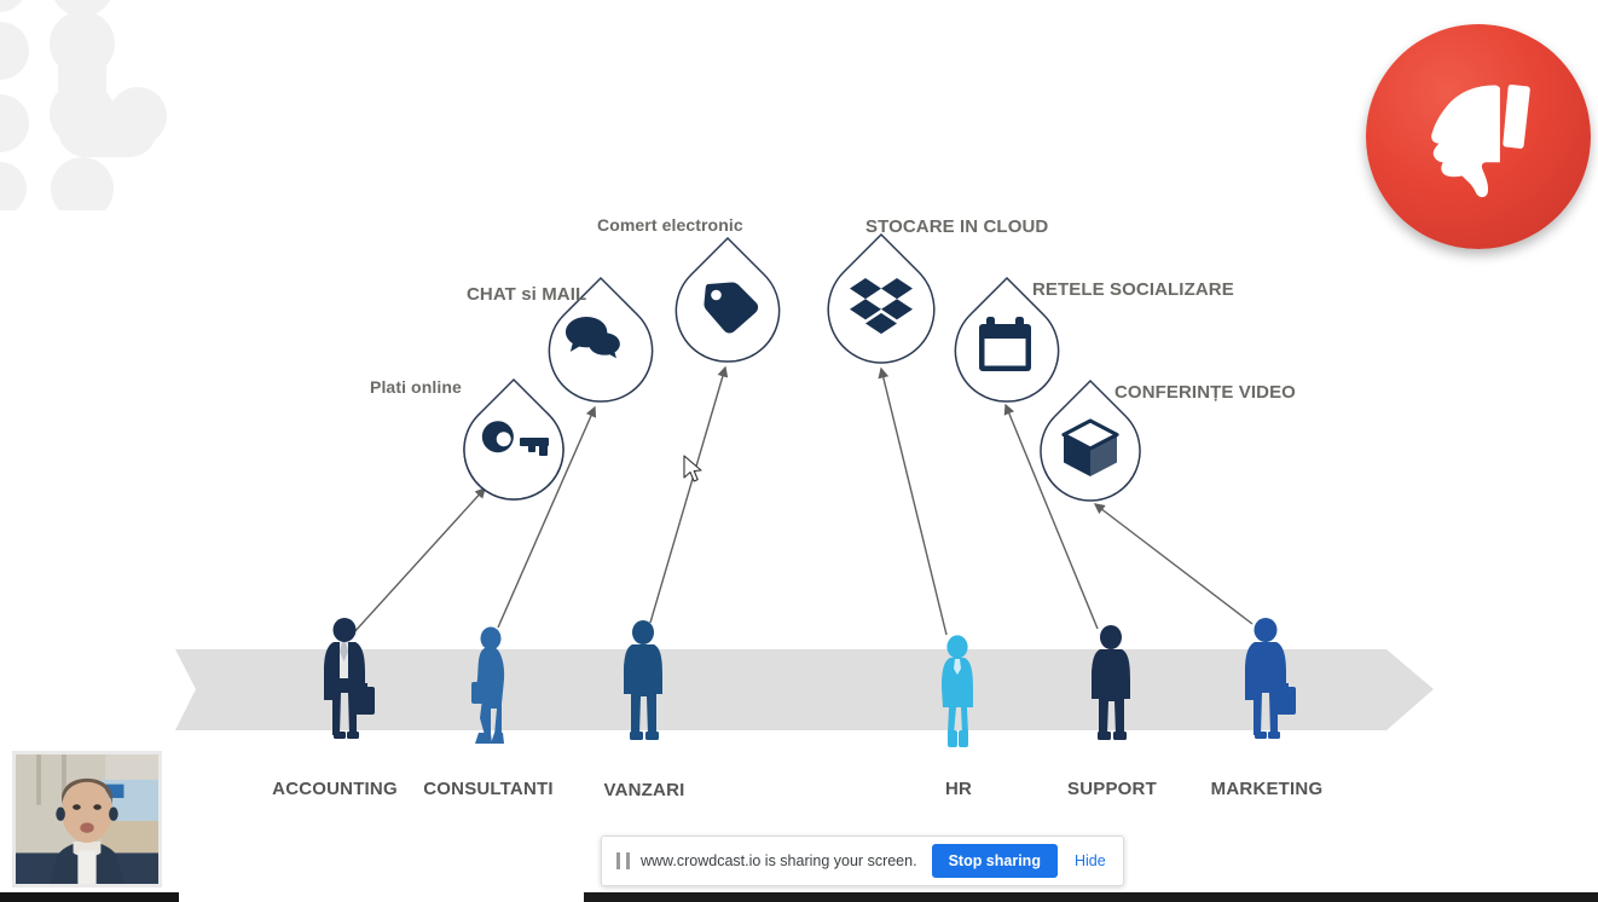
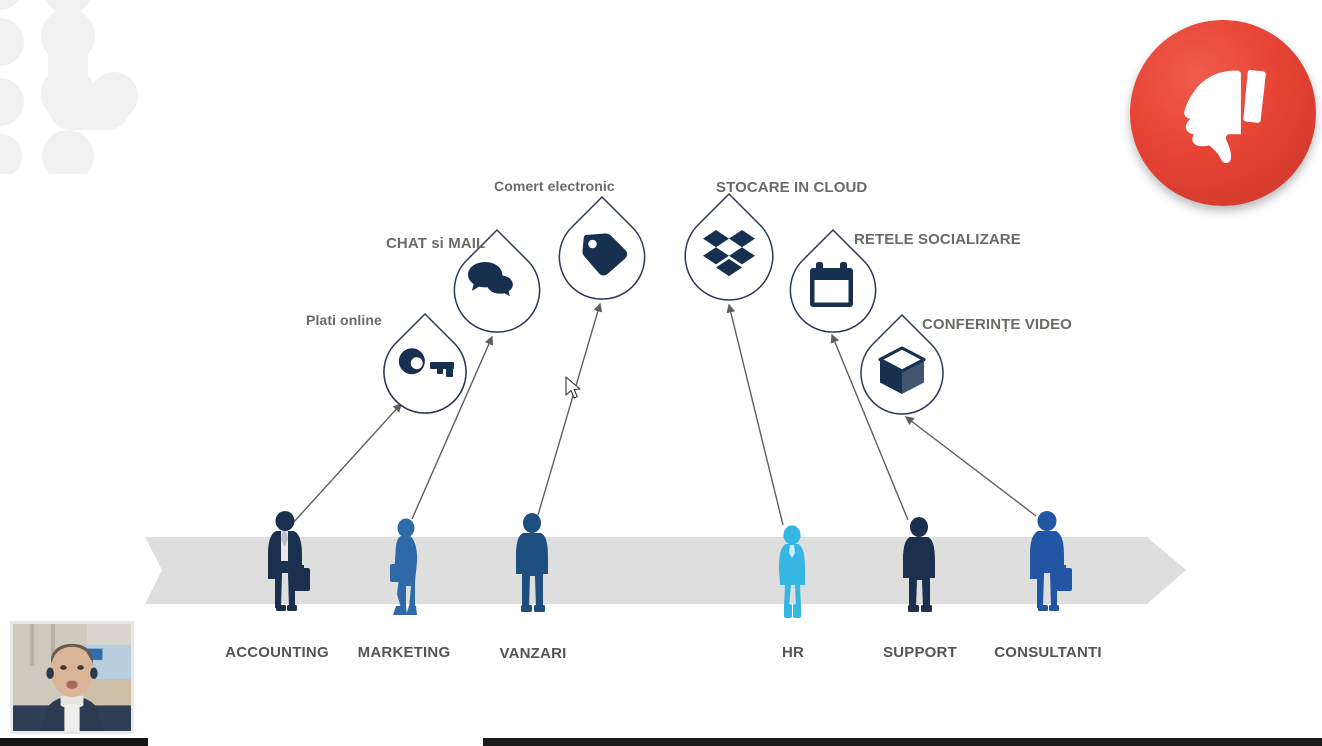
  Plati online
  CHAT si MAIL
  Comert electronic
  STOCARE IN CLOUD
  RETELE SOCIALIZARE
  CONFERINȚE VIDEO
  ACCOUNTING
- CONSULTANTI
+ MARKETING
  VANZARI
  HR
  SUPPORT
- MARKETING
+ CONSULTANTI
- www.crowdcast.io is sharing your screen.
- Stop sharing
- Hide
